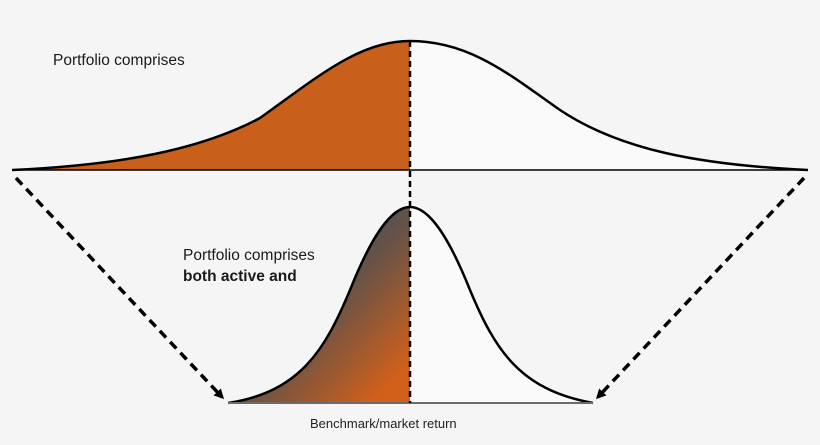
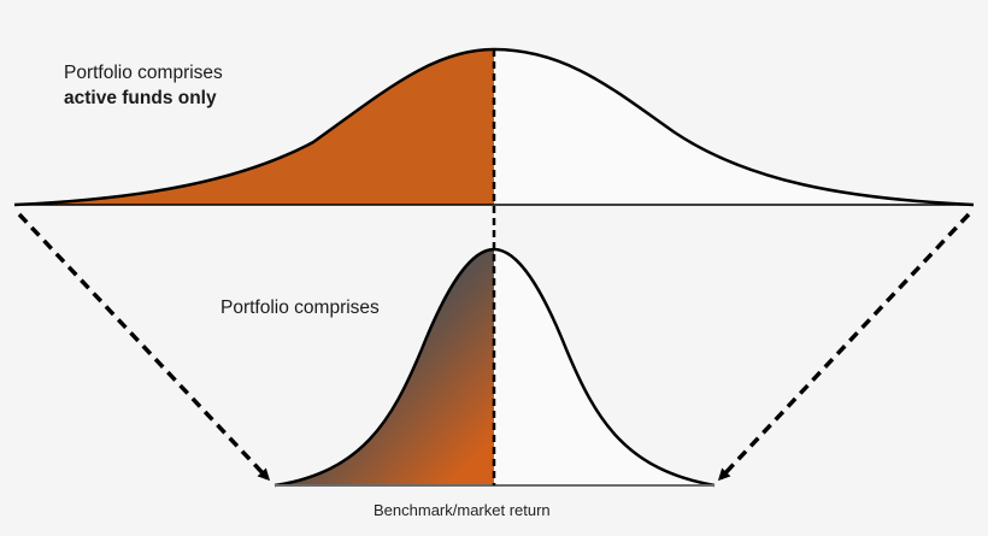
  Portfolio comprises
+ active funds only
  Portfolio comprises
- both active and
  Benchmark/market return
